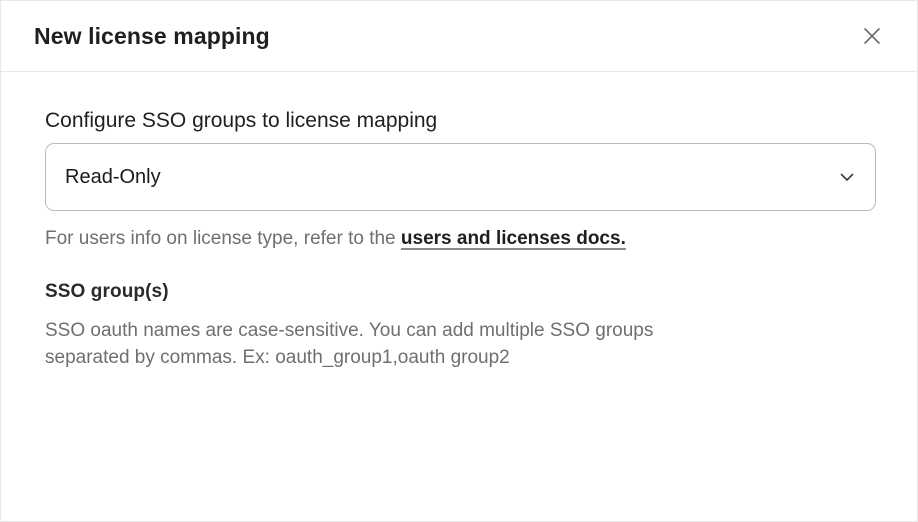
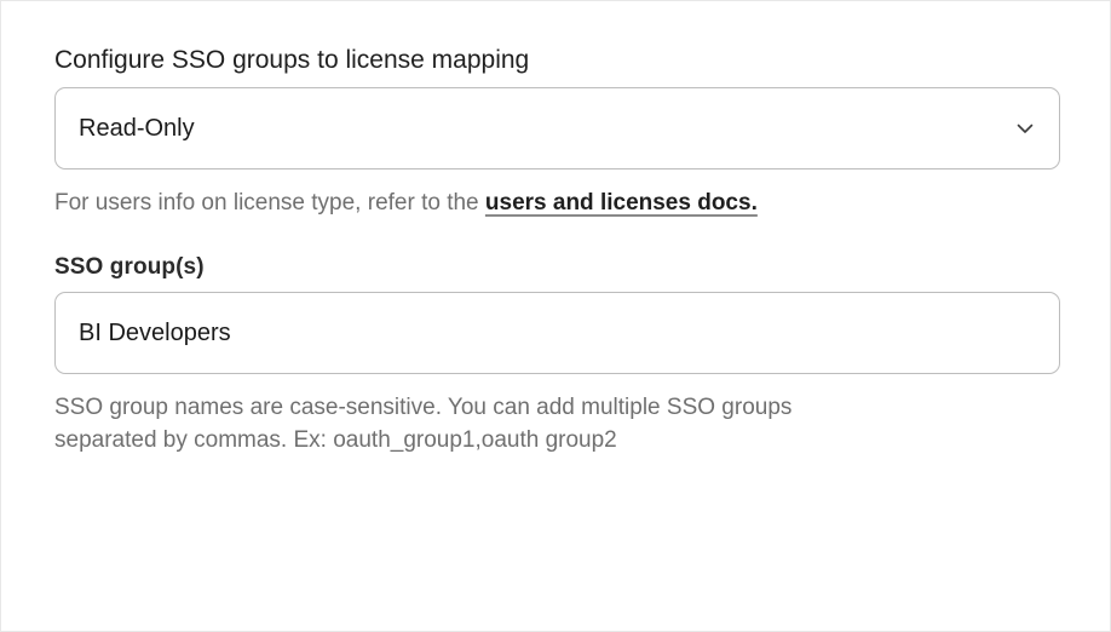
- New license mapping
  Configure SSO groups to license mapping
  Read-Only
  For users info on license type, refer to the users and licenses docs.
  SSO group(s)
+ BI Developers
- SSO oauth names are case-sensitive. You can add multiple SSO groups separated by commas. Ex: oauth_group1,oauth group2
+ SSO group names are case-sensitive. You can add multiple SSO groups separated by commas. Ex: oauth_group1,oauth group2
